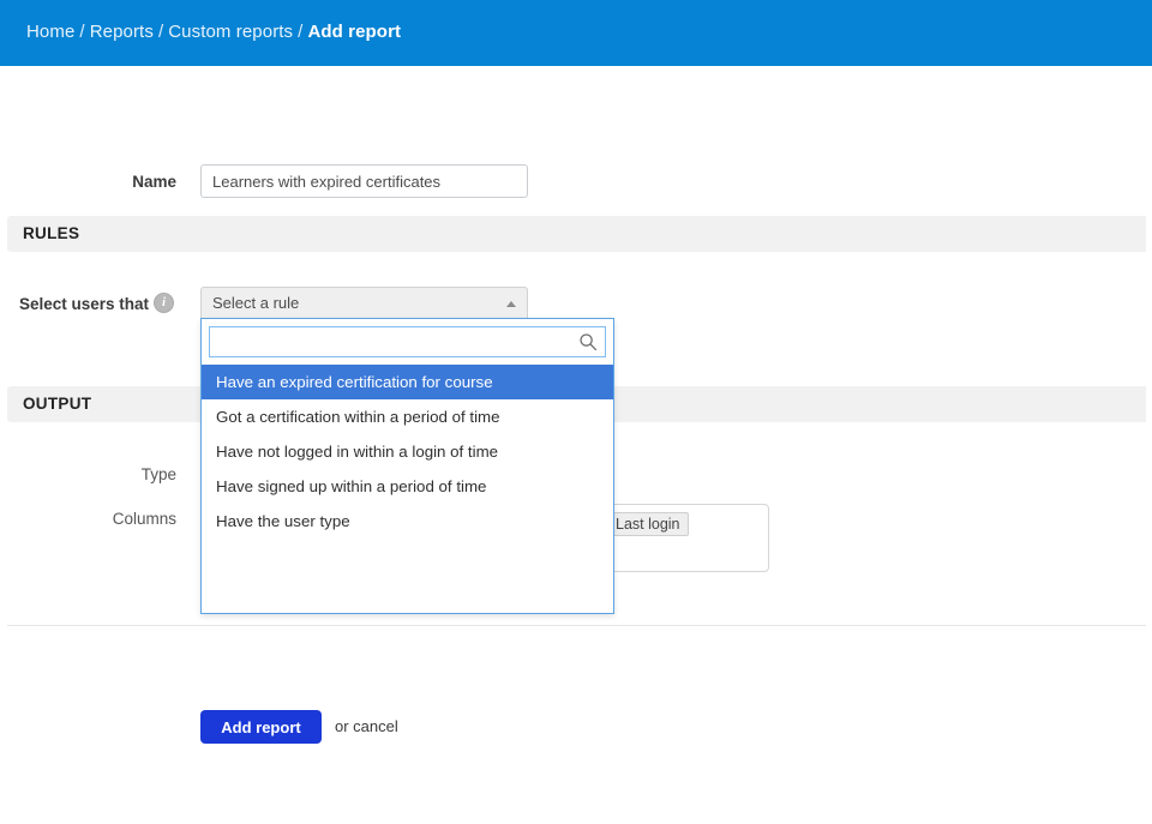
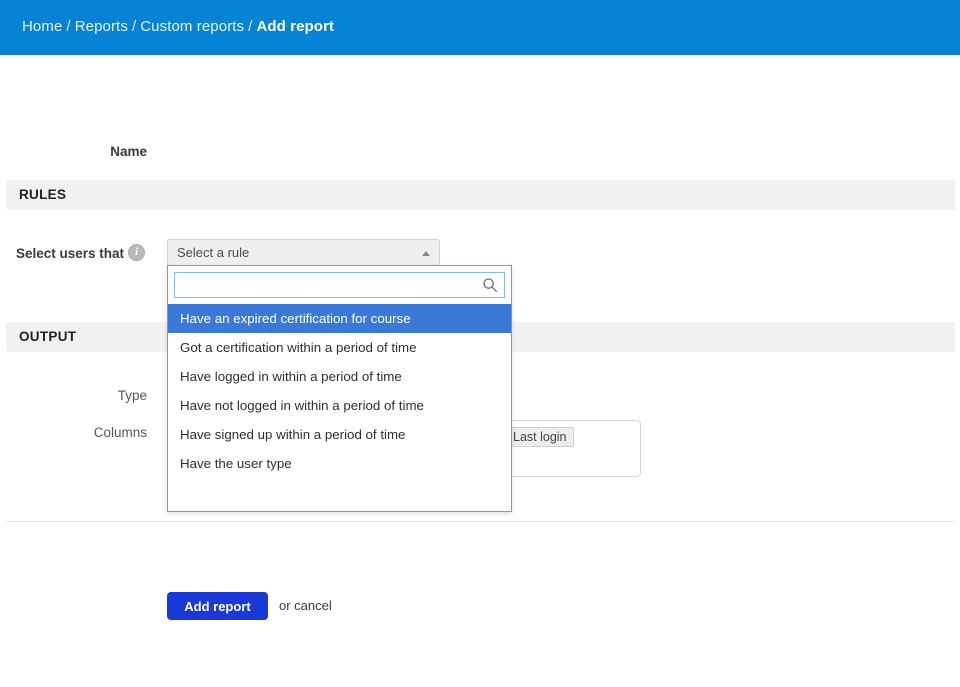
  Home / Reports / Custom reports / Add report
  Name
- Learners with expired certificates
  RULES
  Select users that
  i
  OUTPUT
  Type
  Columns
  Last login
  Select a rule
  Have an expired certification for course
  Got a certification within a period of time
+ Have logged in within a period of time
- Have not logged in within a login of time
+ Have not logged in within a period of time
  Have signed up within a period of time
  Have the user type
  Add report
  or cancel
